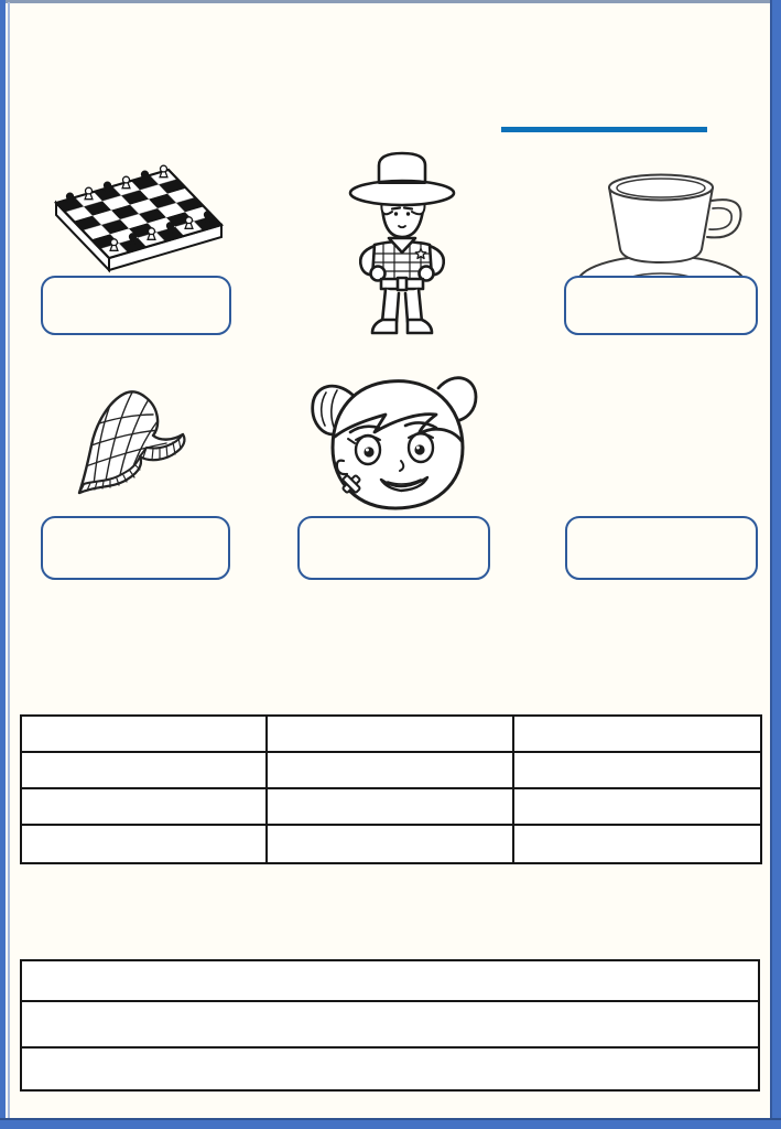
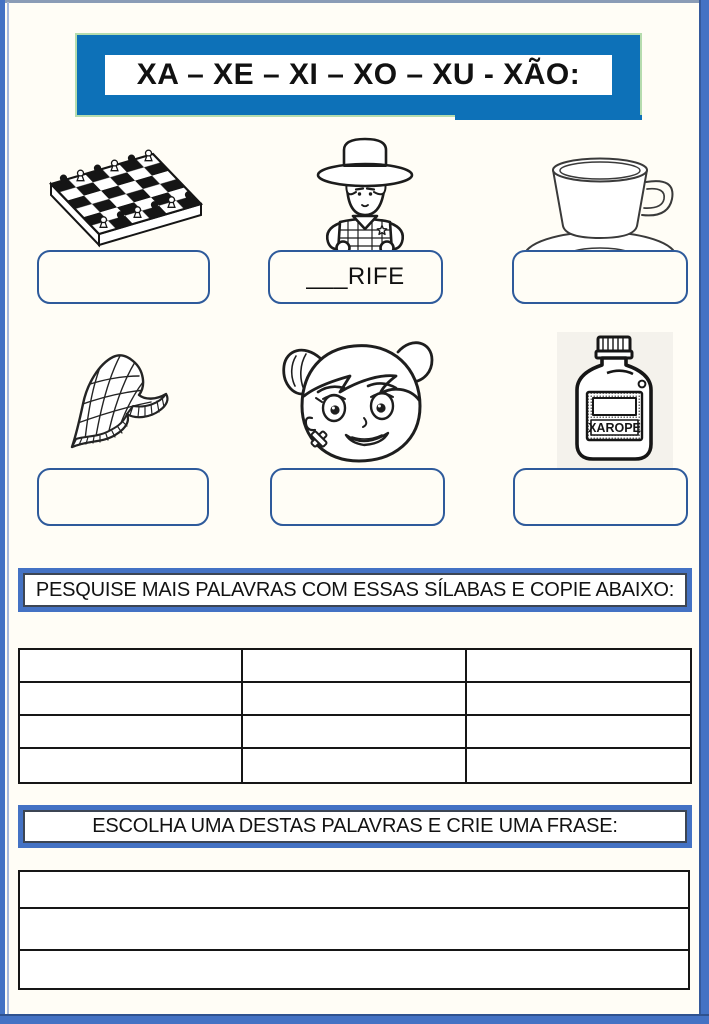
+ XA – XE – XI – XO – XU - XÃO:
+ ___RIFE
+ XAROPE
+ PESQUISE MAIS PALAVRAS COM ESSAS SÍLABAS E COPIE ABAIXO:
+ ESCOLHA UMA DESTAS PALAVRAS E CRIE UMA FRASE:
